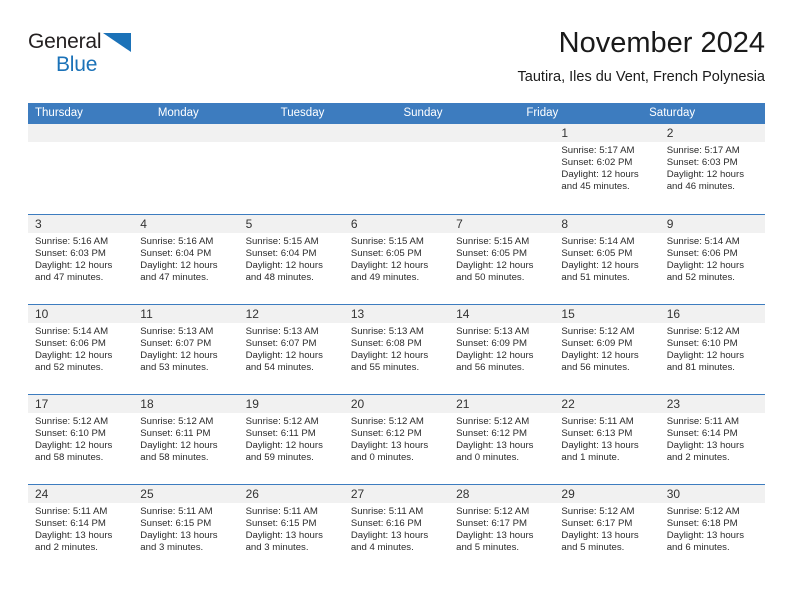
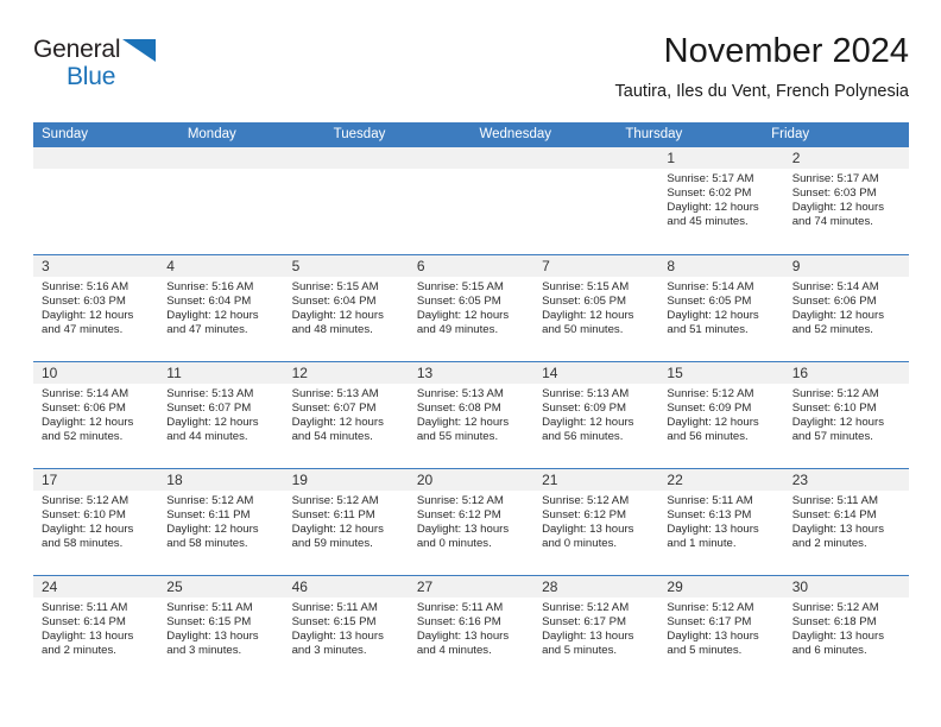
  General
  Blue
  November 2024
  Tautira, Iles du Vent, French Polynesia
- Thursday
+ Sunday
  Monday
  Tuesday
+ Wednesday
- Sunday
+ Thursday
  Friday
- Saturday
  1
  Sunrise: 5:17 AM
  Sunset: 6:02 PM
  Daylight: 12 hours
  and 45 minutes.
  2
  Sunrise: 5:17 AM
  Sunset: 6:03 PM
  Daylight: 12 hours
- and 46 minutes.
+ and 74 minutes.
  3
  Sunrise: 5:16 AM
  Sunset: 6:03 PM
  Daylight: 12 hours
  and 47 minutes.
  4
  Sunrise: 5:16 AM
  Sunset: 6:04 PM
  Daylight: 12 hours
  and 47 minutes.
  5
  Sunrise: 5:15 AM
  Sunset: 6:04 PM
  Daylight: 12 hours
  and 48 minutes.
  6
  Sunrise: 5:15 AM
  Sunset: 6:05 PM
  Daylight: 12 hours
  and 49 minutes.
  7
  Sunrise: 5:15 AM
  Sunset: 6:05 PM
  Daylight: 12 hours
  and 50 minutes.
  8
  Sunrise: 5:14 AM
  Sunset: 6:05 PM
  Daylight: 12 hours
  and 51 minutes.
  9
  Sunrise: 5:14 AM
  Sunset: 6:06 PM
  Daylight: 12 hours
  and 52 minutes.
  10
  Sunrise: 5:14 AM
  Sunset: 6:06 PM
  Daylight: 12 hours
  and 52 minutes.
  11
  Sunrise: 5:13 AM
  Sunset: 6:07 PM
  Daylight: 12 hours
- and 53 minutes.
+ and 44 minutes.
  12
  Sunrise: 5:13 AM
  Sunset: 6:07 PM
  Daylight: 12 hours
  and 54 minutes.
  13
  Sunrise: 5:13 AM
  Sunset: 6:08 PM
  Daylight: 12 hours
  and 55 minutes.
  14
  Sunrise: 5:13 AM
  Sunset: 6:09 PM
  Daylight: 12 hours
  and 56 minutes.
  15
  Sunrise: 5:12 AM
  Sunset: 6:09 PM
  Daylight: 12 hours
  and 56 minutes.
  16
  Sunrise: 5:12 AM
  Sunset: 6:10 PM
  Daylight: 12 hours
- and 81 minutes.
+ and 57 minutes.
  17
  Sunrise: 5:12 AM
  Sunset: 6:10 PM
  Daylight: 12 hours
  and 58 minutes.
  18
  Sunrise: 5:12 AM
  Sunset: 6:11 PM
  Daylight: 12 hours
  and 58 minutes.
  19
  Sunrise: 5:12 AM
  Sunset: 6:11 PM
  Daylight: 12 hours
  and 59 minutes.
  20
  Sunrise: 5:12 AM
  Sunset: 6:12 PM
  Daylight: 13 hours
  and 0 minutes.
  21
  Sunrise: 5:12 AM
  Sunset: 6:12 PM
  Daylight: 13 hours
  and 0 minutes.
  22
  Sunrise: 5:11 AM
  Sunset: 6:13 PM
  Daylight: 13 hours
  and 1 minute.
  23
  Sunrise: 5:11 AM
  Sunset: 6:14 PM
  Daylight: 13 hours
  and 2 minutes.
  24
  Sunrise: 5:11 AM
  Sunset: 6:14 PM
  Daylight: 13 hours
  and 2 minutes.
  25
  Sunrise: 5:11 AM
  Sunset: 6:15 PM
  Daylight: 13 hours
  and 3 minutes.
- 26
+ 46
  Sunrise: 5:11 AM
  Sunset: 6:15 PM
  Daylight: 13 hours
  and 3 minutes.
  27
  Sunrise: 5:11 AM
  Sunset: 6:16 PM
  Daylight: 13 hours
  and 4 minutes.
  28
  Sunrise: 5:12 AM
  Sunset: 6:17 PM
  Daylight: 13 hours
  and 5 minutes.
  29
  Sunrise: 5:12 AM
  Sunset: 6:17 PM
  Daylight: 13 hours
  and 5 minutes.
  30
  Sunrise: 5:12 AM
  Sunset: 6:18 PM
  Daylight: 13 hours
  and 6 minutes.
